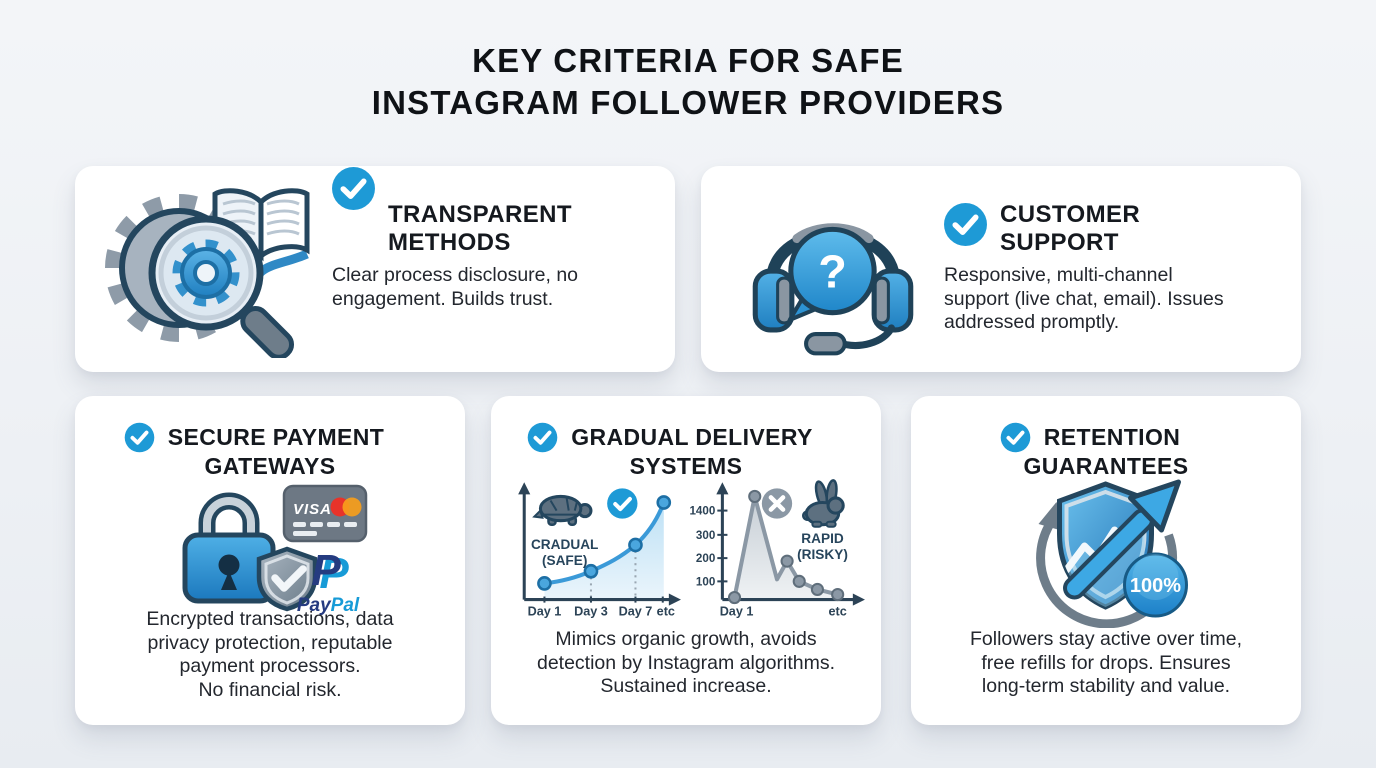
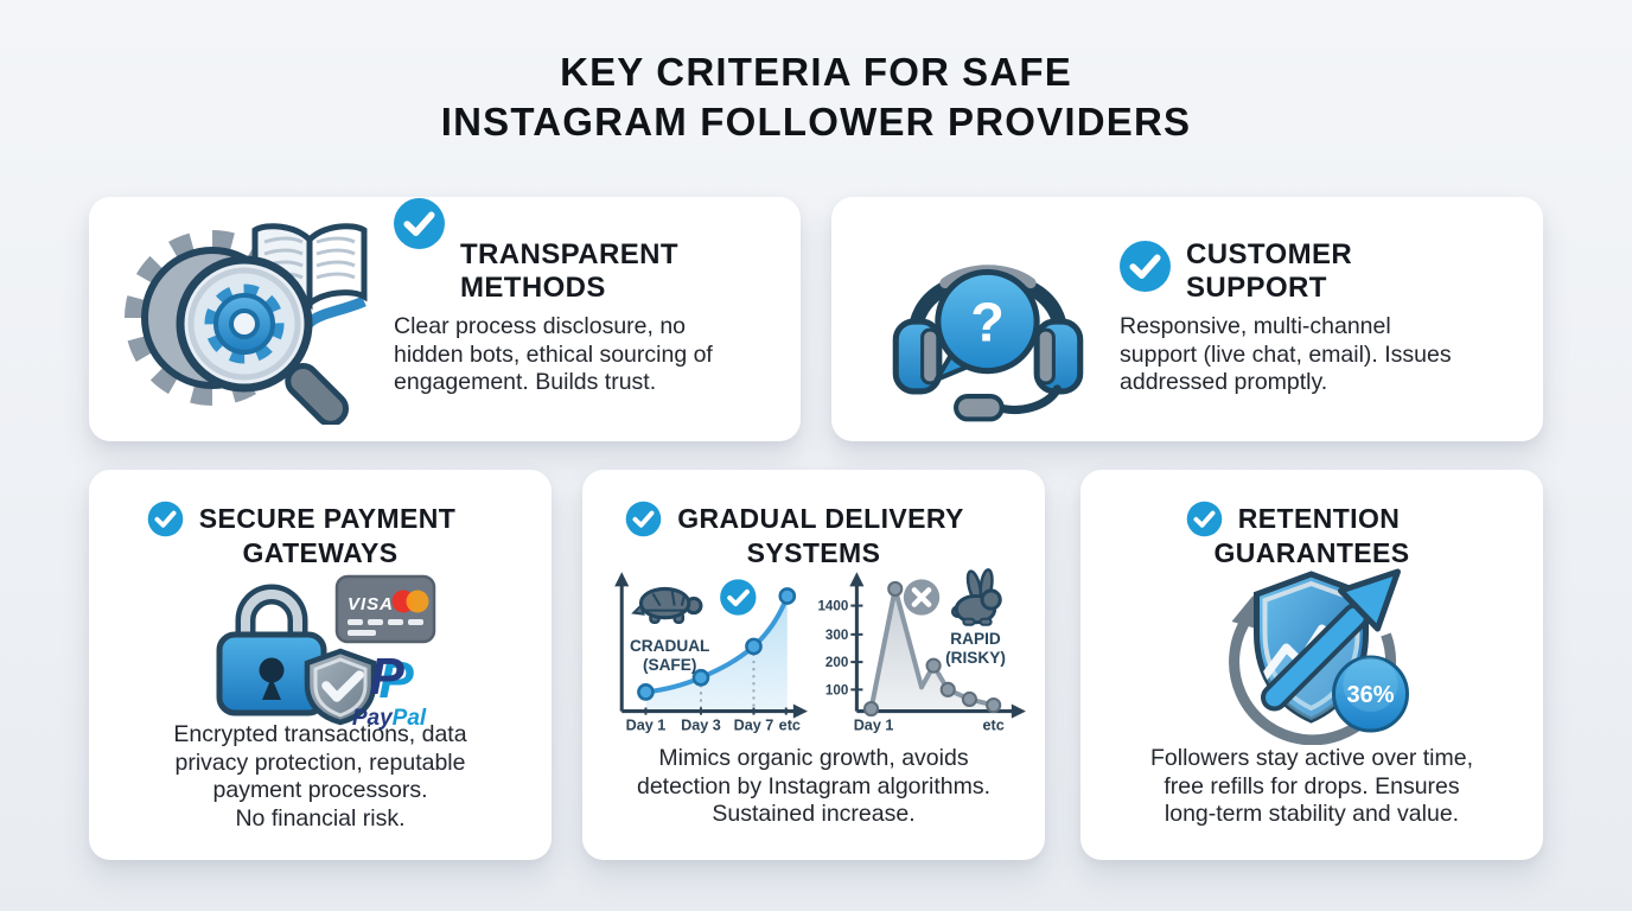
  KEY CRITERIA FOR SAFE
  INSTAGRAM FOLLOWER PROVIDERS
  TRANSPARENT
  METHODS
  Clear process disclosure, no
+ hidden bots, ethical sourcing of
  engagement. Builds trust.
  ?
  CUSTOMER
  SUPPORT
  Responsive, multi-channel
  support (live chat, email). Issues
  addressed promptly.
  SECURE PAYMENT
  GATEWAYS
  VISA
  P
  P
  PayPal
  Encrypted transactions, data
  privacy protection, reputable
  payment processors.
  No financial risk.
  GRADUAL DELIVERY
  SYSTEMS
  CRADUAL
  (SAFE)
  Day 1
  Day 3
  Day 7
  etc
  1400
  300
  200
  100
  RAPID
  (RISKY)
  Day 1
  etc
  Mimics organic growth, avoids
  detection by Instagram algorithms.
  Sustained increase.
  RETENTION
  GUARANTEES
- 100%
+ 36%
  Followers stay active over time,
  free refills for drops. Ensures
  long-term stability and value.
